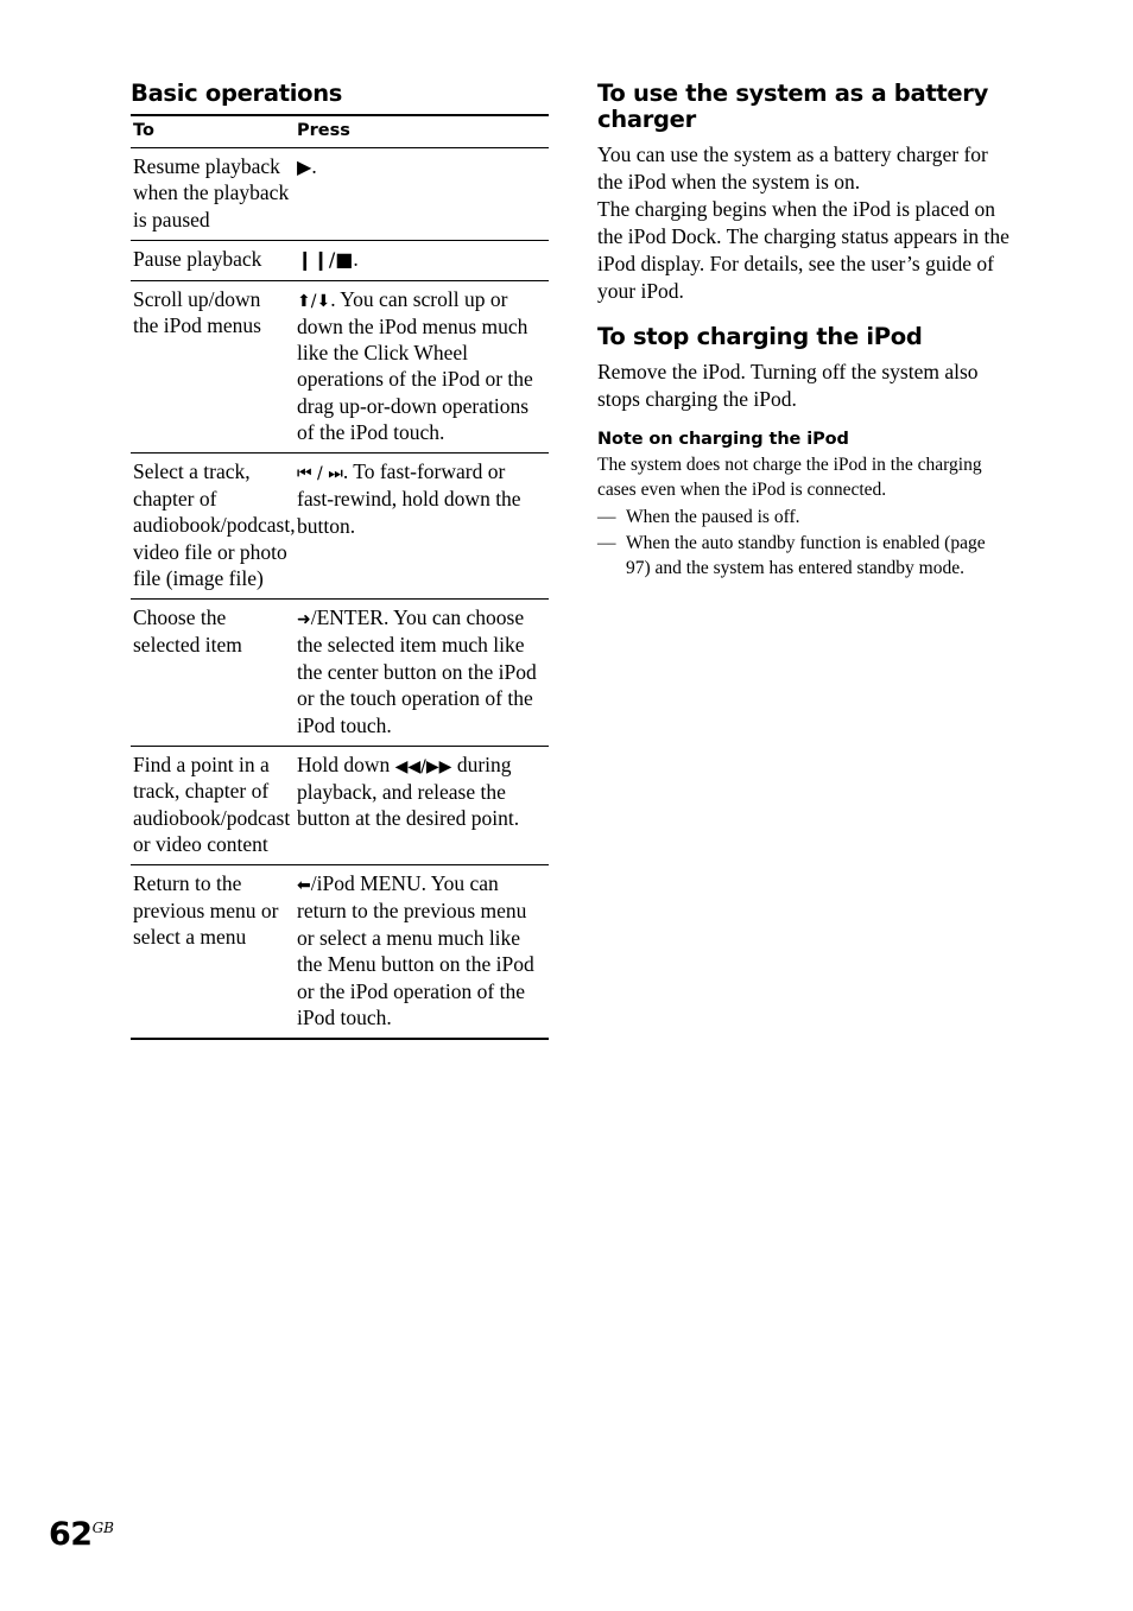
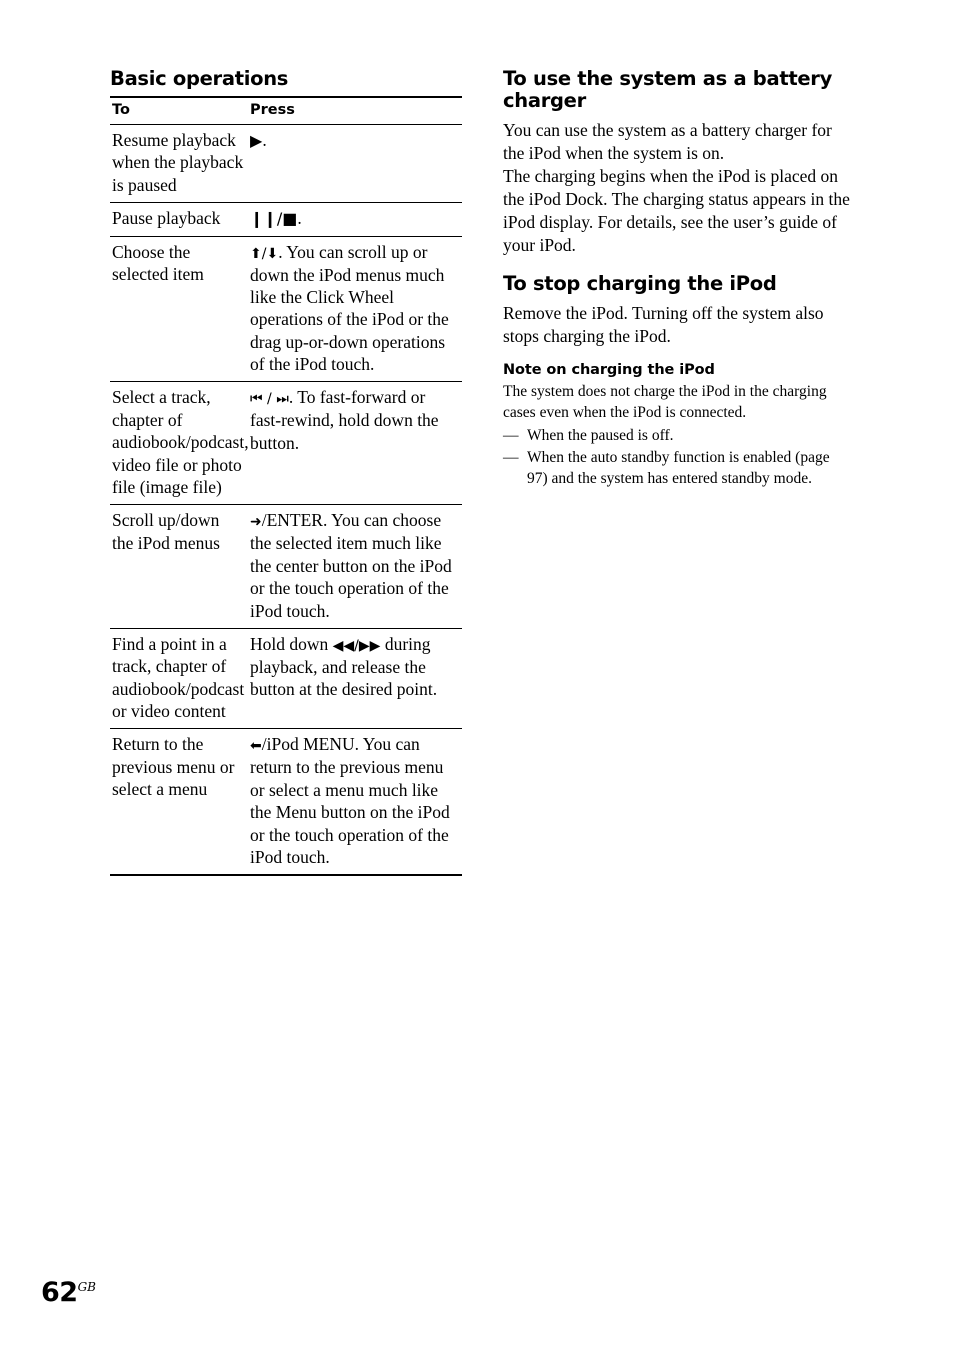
  Basic operations
  To
  Press
  Resume playback when the playback is paused
  ▶.
  Pause playback
  ❙❙/■.
- Scroll up/down the iPod menus
+ Choose the selected item
  ⬆/⬇. You can scroll up or down the iPod menus much like the Click Wheel operations of the iPod or the drag up-or-down operations of the iPod touch.
  Select a track, chapter of audiobook/podcast, video file or photo file (image file)
  ⏮ / ⏭. To fast-forward or fast-rewind, hold down the button.
- Choose the selected item
+ Scroll up/down the iPod menus
  ➜/ENTER. You can choose the selected item much like the center button on the iPod or the touch operation of the iPod touch.
  Find a point in a track, chapter of audiobook/podcast or video content
  Hold down ◀◀/▶▶ during playback, and release the button at the desired point.
  Return to the previous menu or select a menu
- ⬅/iPod MENU. You can return to the previous menu or select a menu much like the Menu button on the iPod or the iPod operation of the iPod touch.
+ ⬅/iPod MENU. You can return to the previous menu or select a menu much like the Menu button on the iPod or the touch operation of the iPod touch.
  To use the system as a battery charger
  You can use the system as a battery charger for the iPod when the system is on.
  The charging begins when the iPod is placed on the iPod Dock. The charging status appears in the iPod display. For details, see the user’s guide of your iPod.
  To stop charging the iPod
  Remove the iPod. Turning off the system also stops charging the iPod.
  Note on charging the iPod
  The system does not charge the iPod in the charging cases even when the iPod is connected.
  —
  When the paused is off.
  —
  When the auto standby function is enabled (page 97) and the system has entered standby mode.
  62GB
